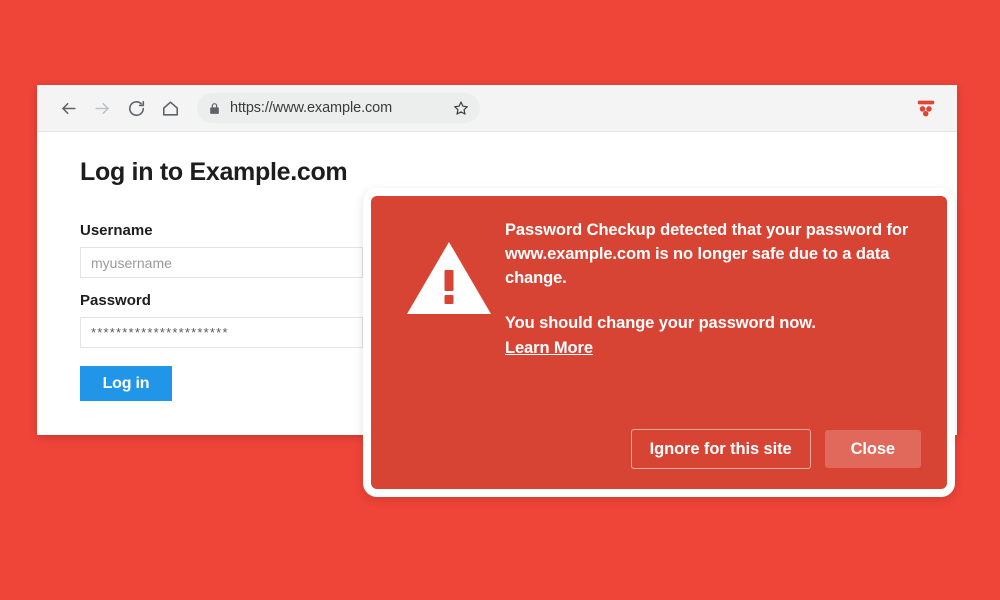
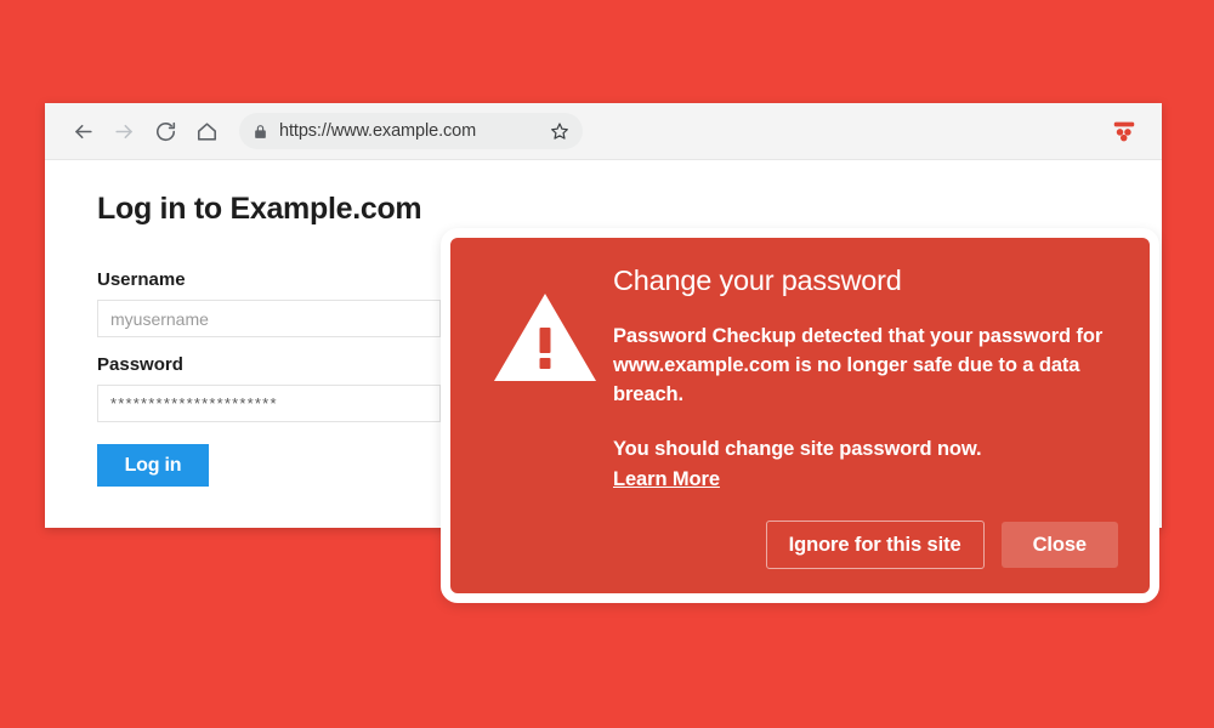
  https://www.example.com
  Log in to Example.com
  Username
  myusername
  Password
  **********************
  Log in
+ Change your password
- Password Checkup detected that your password for www.example.com is no longer safe due to a data change.
+ Password Checkup detected that your password for www.example.com is no longer safe due to a data breach.
- You should change your password now.
+ You should change site password now.
  Learn More
  Ignore for this site
  Close
